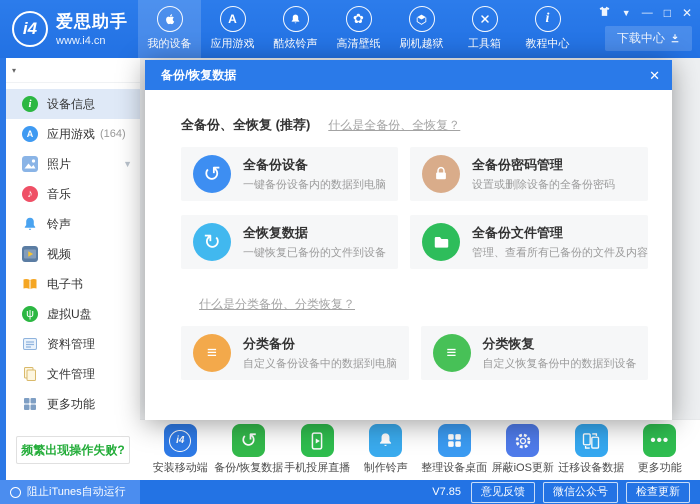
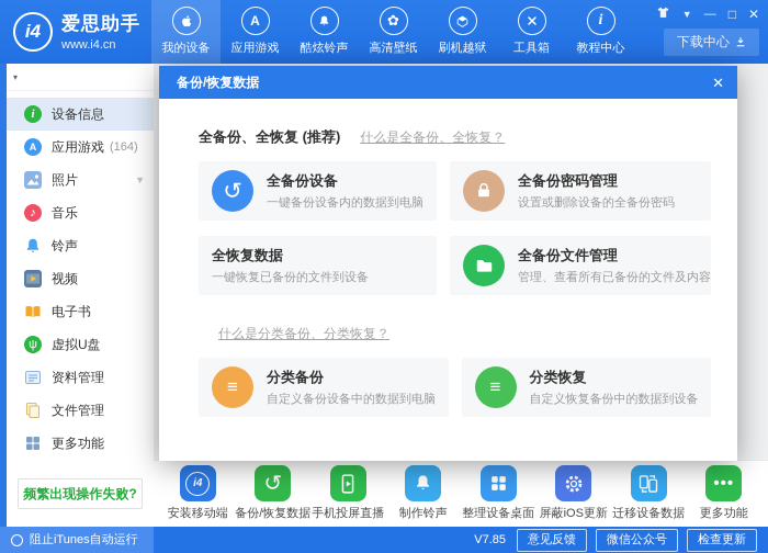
  i4
  爱思助手
  www.i4.cn
  我的设备
  A
  应用游戏
  酷炫铃声
  ✿
  高清壁纸
  刷机越狱
  工具箱
  i
  教程中心
  ▼
  —
  □
  ✕
  下载中心
  ▾
  i
  设备信息
  A
  应用游戏
  (164)
  照片
  ▼
  ♪
  音乐
  铃声
  视频
  电子书
  ψ
  虚拟U盘
  资料管理
  文件管理
  更多功能
  频繁出现操作失败?
  i4
  安装移动端
  ↺
  备份/恢复数据
  手机投屏直播
  制作铃声
  整理设备桌面
  屏蔽iOS更新
  迁移设备数据
  •••
  更多功能
  阻止iTunes自动运行
  V7.85
  意见反馈
  微信公众号
  检查更新
  备份/恢复数据
  ✕
  全备份、全恢复 (推荐)
  什么是全备份、全恢复？
  ↺
  全备份设备
  一键备份设备内的数据到电脑
  全备份密码管理
  设置或删除设备的全备份密码
- ↻
  全恢复数据
  一键恢复已备份的文件到设备
  全备份文件管理
  管理、查看所有已备份的文件及内容
  什么是分类备份、分类恢复？
  ≡
  分类备份
  自定义备份设备中的数据到电脑
  ≡
  分类恢复
  自定义恢复备份中的数据到设备
